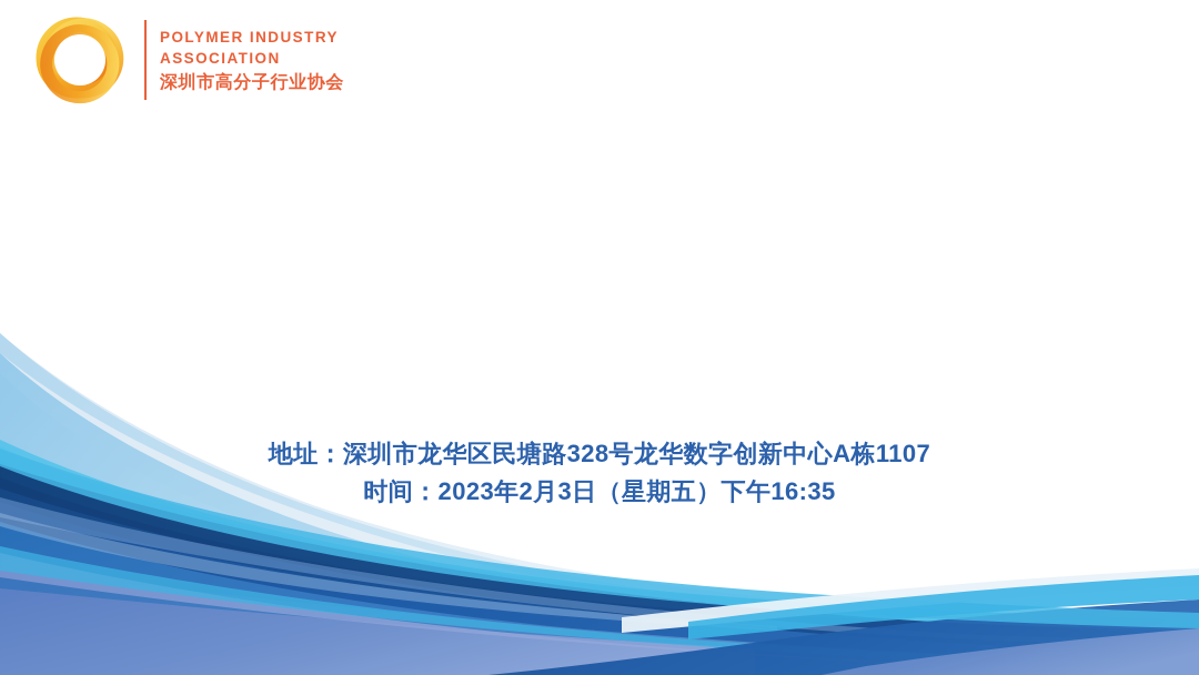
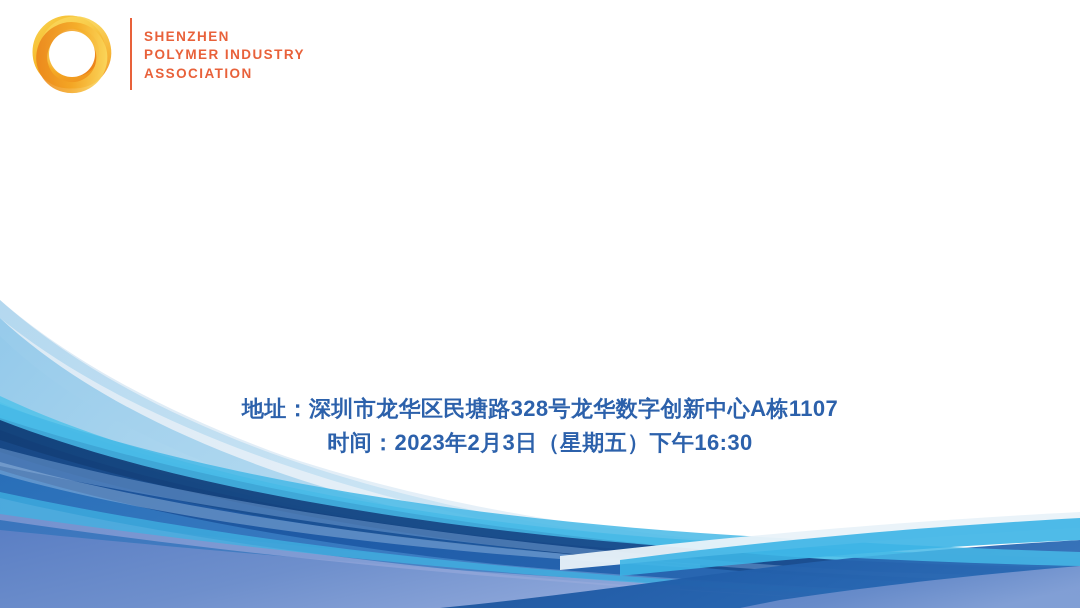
+ SHENZHEN
  POLYMER INDUSTRY
  ASSOCIATION
- 深圳市高分子行业协会
  地址：深圳市龙华区民塘路328号龙华数字创新中心A栋1107
- 时间：2023年2月3日（星期五）下午16:35
+ 时间：2023年2月3日（星期五）下午16:30
